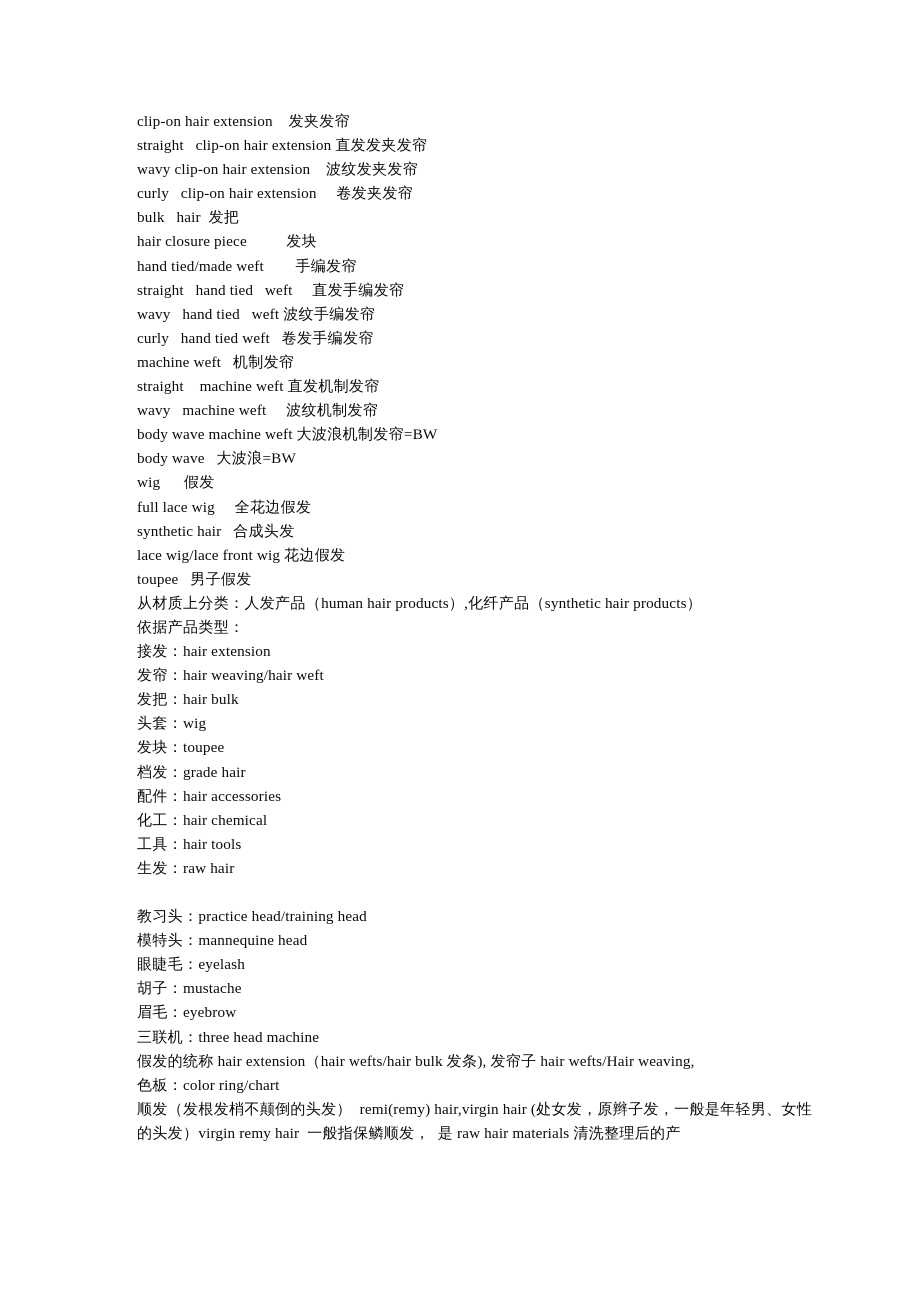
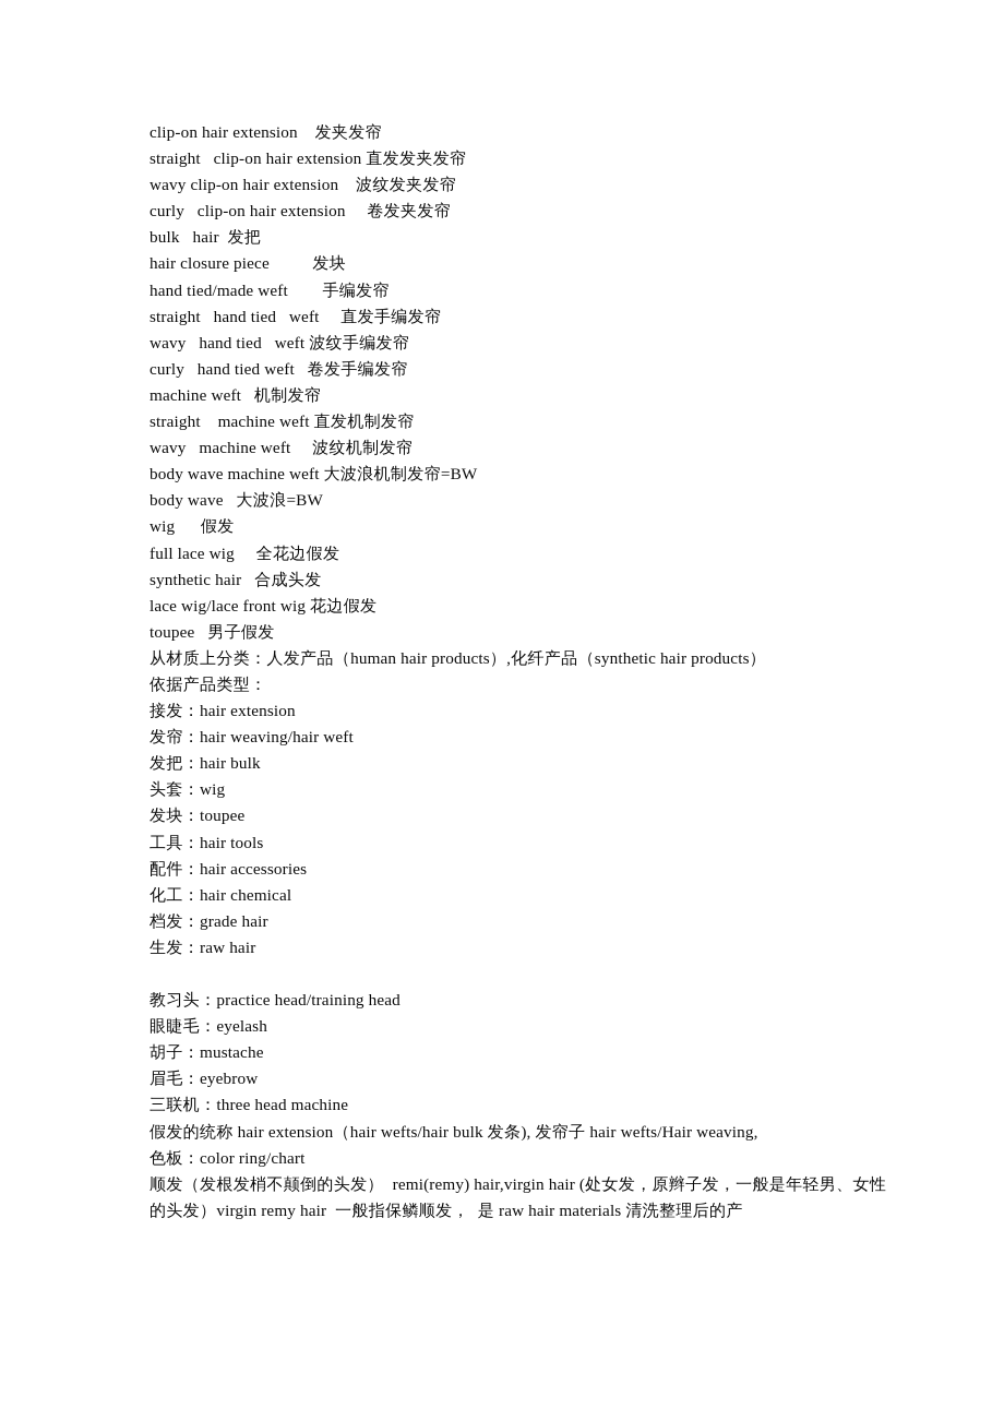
  clip-on hair extension 发夹发帘
  straight clip-on hair extension 直发发夹发帘
  wavy clip-on hair extension 波纹发夹发帘
  curly clip-on hair extension 卷发夹发帘
  bulk hair 发把
  hair closure piece 发块
  hand tied/made weft 手编发帘
  straight hand tied weft 直发手编发帘
  wavy hand tied weft 波纹手编发帘
  curly hand tied weft 卷发手编发帘
  machine weft 机制发帘
  straight machine weft 直发机制发帘
  wavy machine weft 波纹机制发帘
  body wave machine weft 大波浪机制发帘=BW
  body wave 大波浪=BW
  wig 假发
  full lace wig 全花边假发
  synthetic hair 合成头发
  lace wig/lace front wig 花边假发
  toupee 男子假发
  从材质上分类：人发产品（human hair products）,化纤产品（synthetic hair products）
  依据产品类型：
  接发：hair extension
  发帘：hair weaving/hair weft
  发把：hair bulk
  头套：wig
  发块：toupee
- 档发：grade hair
+ 工具：hair tools
  配件：hair accessories
  化工：hair chemical
- 工具：hair tools
+ 档发：grade hair
  生发：raw hair
  教习头：practice head/training head
- 模特头：mannequine head
  眼睫毛：eyelash
  胡子：mustache
  眉毛：eyebrow
  三联机：three head machine
  假发的统称 hair extension（hair wefts/hair bulk 发条), 发帘子 hair wefts/Hair weaving,
  色板：color ring/chart
  顺发（发根发梢不颠倒的头发） remi(remy) hair,virgin hair (处女发，原辫子发，一般是年轻男、女性的头发）virgin remy hair 一般指保鳞顺发， 是 raw hair materials 清洗整理后的产
